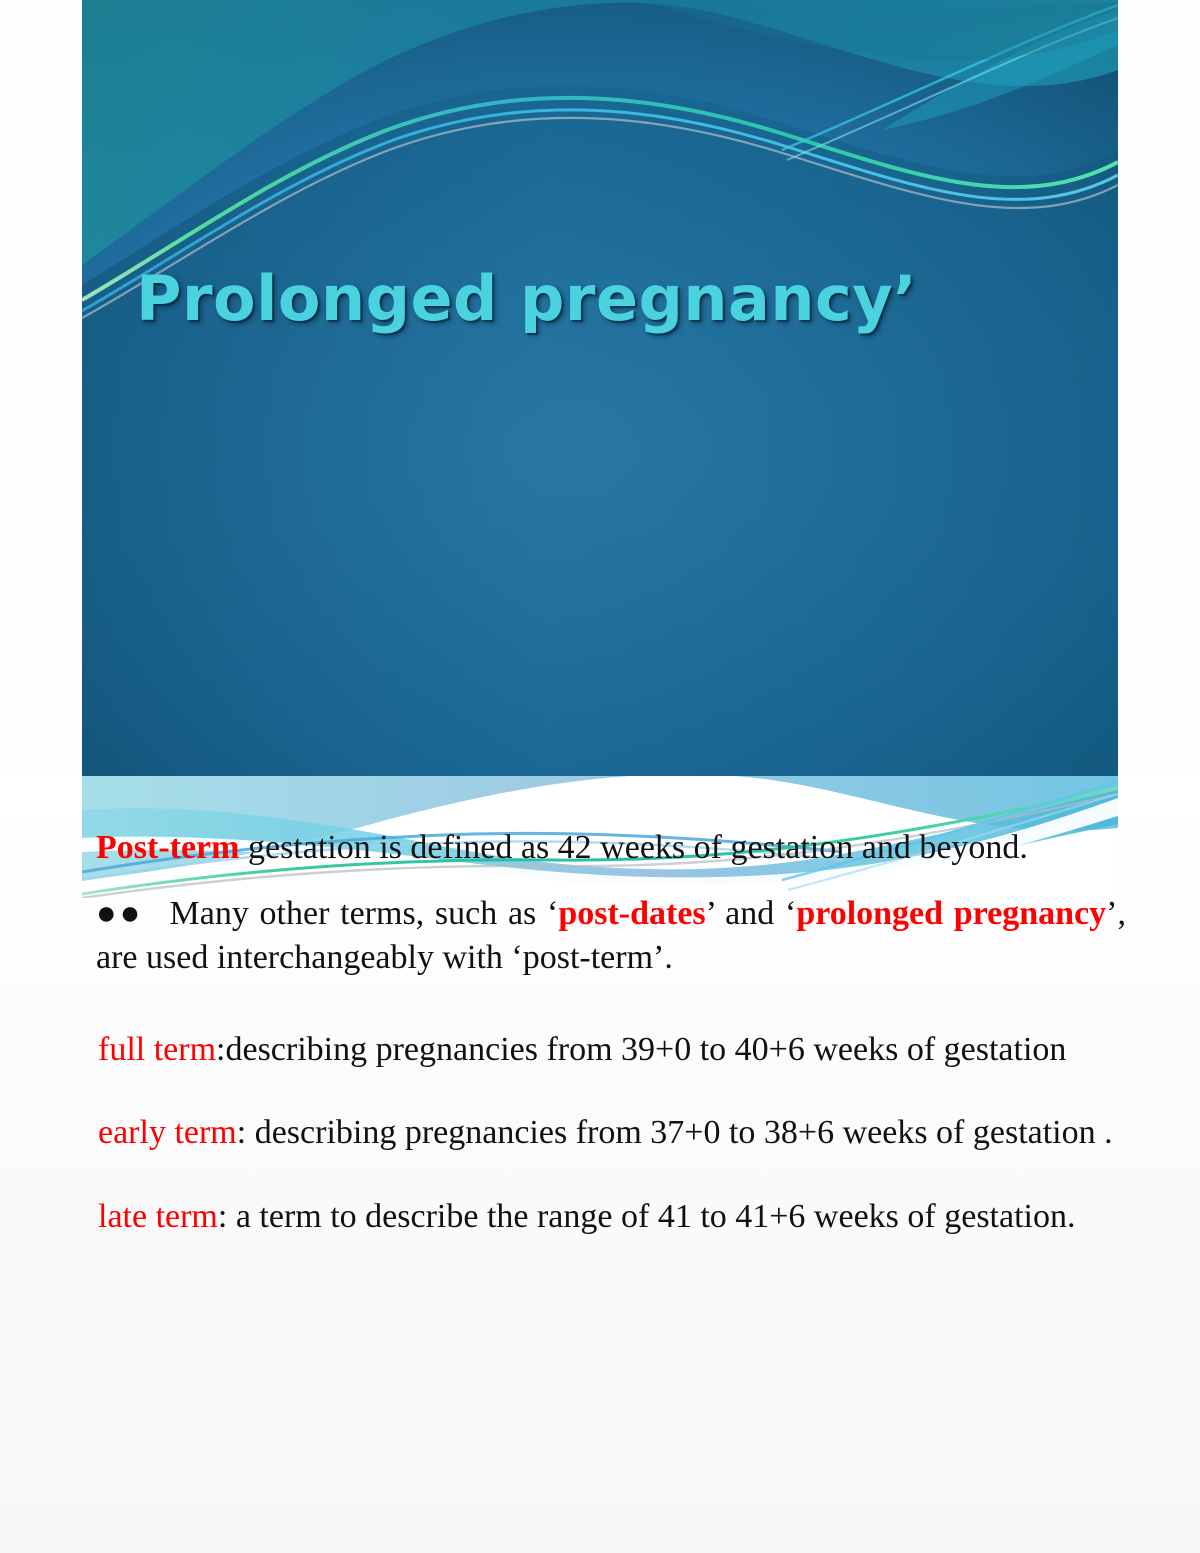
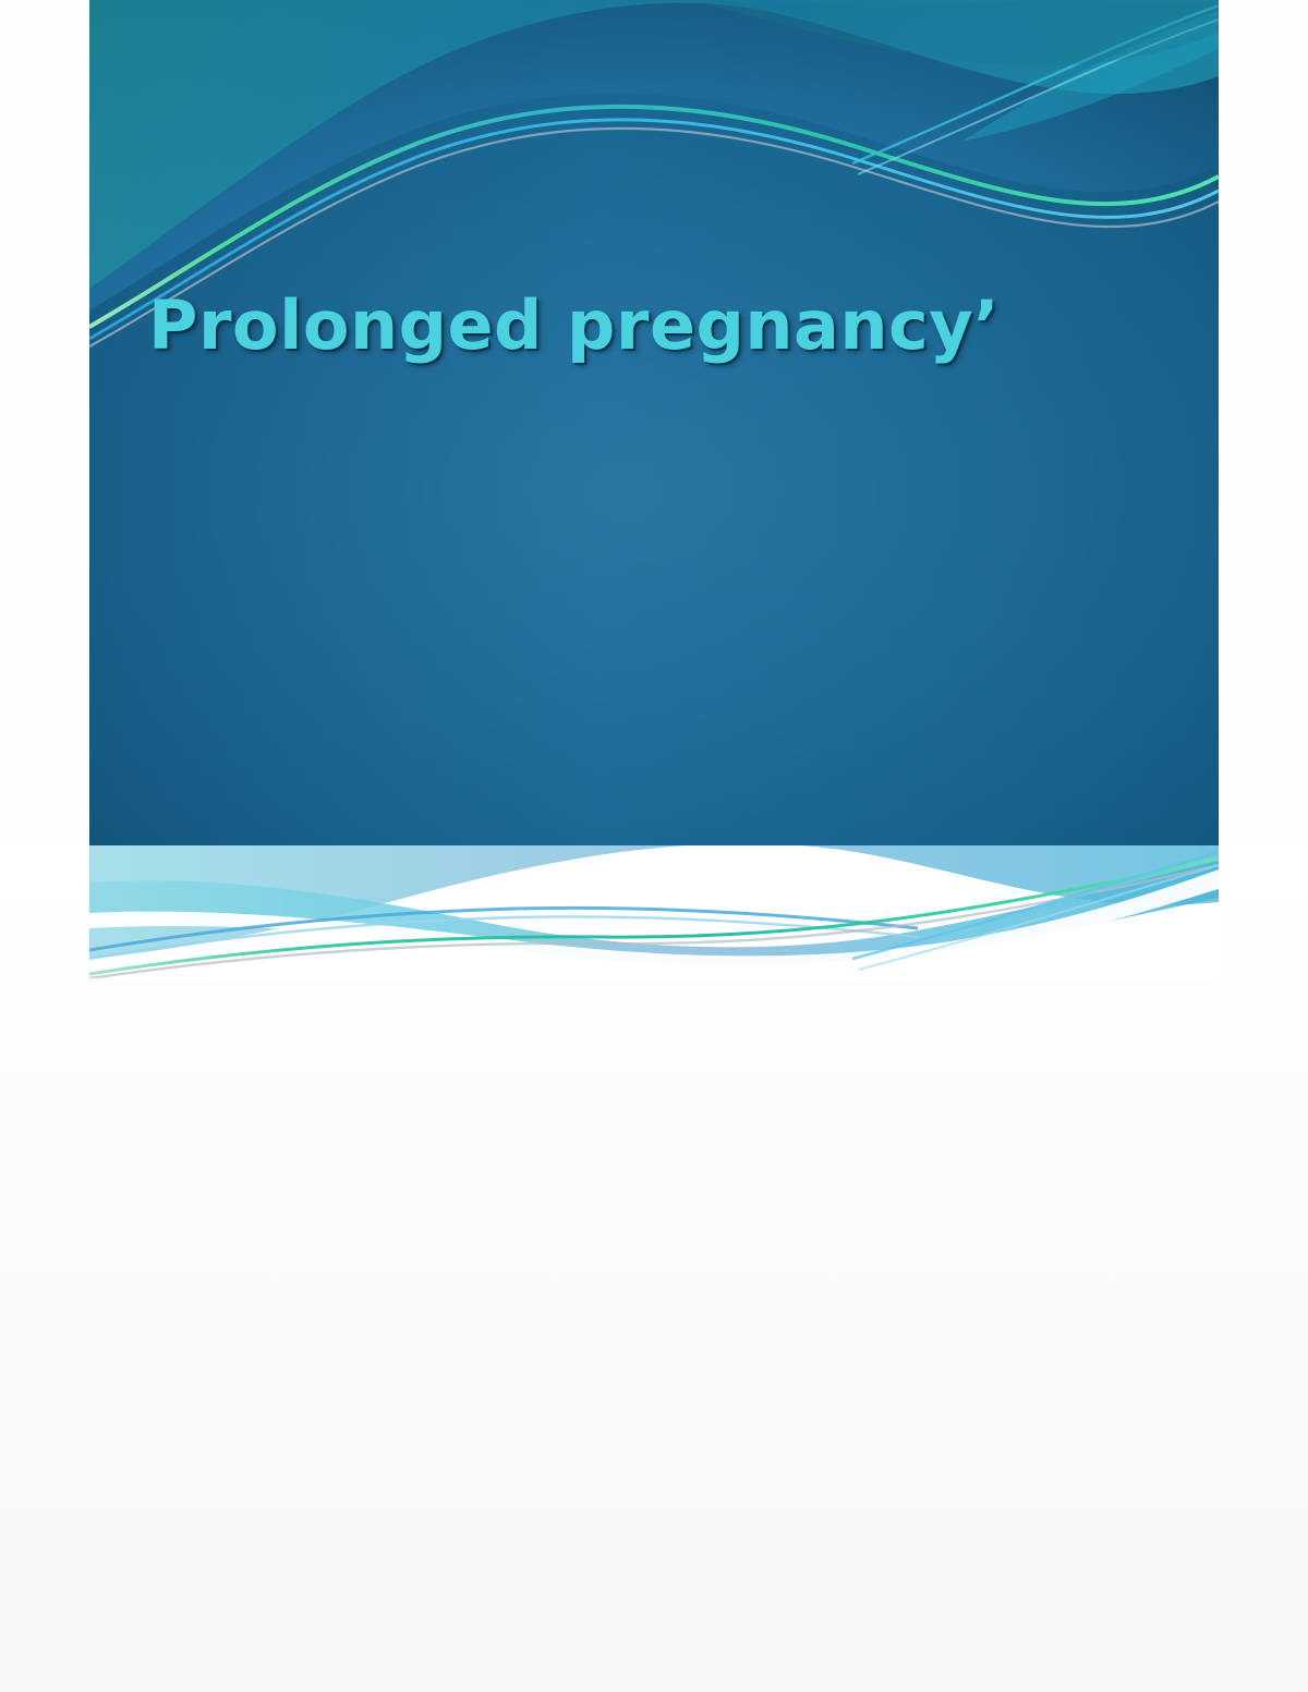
  Prolonged pregnancy’
- Post-term gestation is defined as 42 weeks of gestation and beyond.
- ●● Many other terms, such as ‘post-dates’ and ‘prolonged pregnancy’, are used interchangeably with ‘post-term’.
- full term:describing pregnancies from 39+0 to 40+6 weeks of gestation
- early term: describing pregnancies from 37+0 to 38+6 weeks of gestation .
- late term: a term to describe the range of 41 to 41+6 weeks of gestation.
